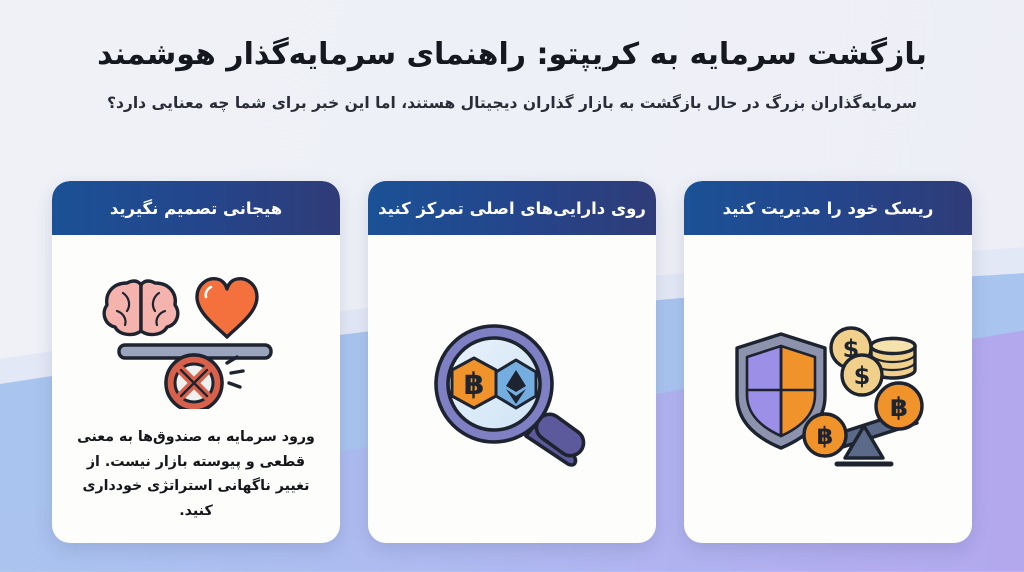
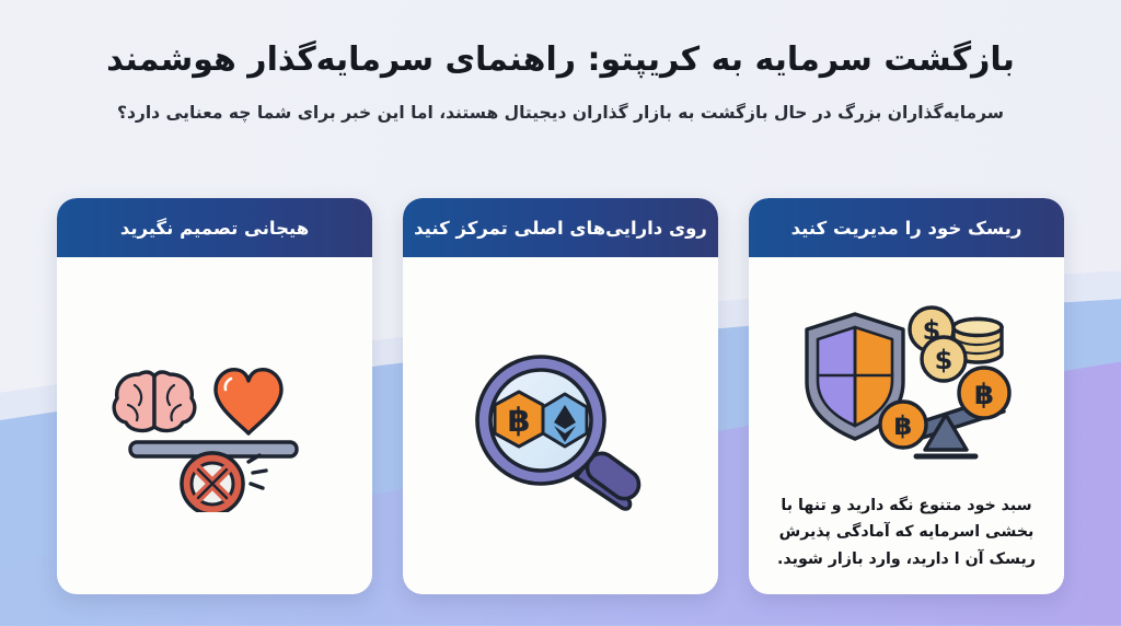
  بازگشت سرمایه به کریپتو: راهنمای سرمایه‌گذار هوشمند
  سرمایه‌گذاران بزرگ در حال بازگشت به بازار گذاران دیجیتال هستند، اما این خبر برای شما چه معنایی دارد؟
  ریسک خود را مدیریت کنید
  $
  $
  ฿
  ฿
+ سبد خود متنوع نگه دارید و تنها با بخشی اسرمایه که آمادگی پذیرش ریسک آن ا دارید، وارد بازار شوید.
  روی دارایی‌های اصلی تمرکز کنید
  ฿
  هیجانی تصمیم نگیرید
- ورود سرمایه به صندوق‌ها به معنی قطعی و پیوسته بازار نیست. از تغییر ناگهانی استراتژی خودداری کنید.
